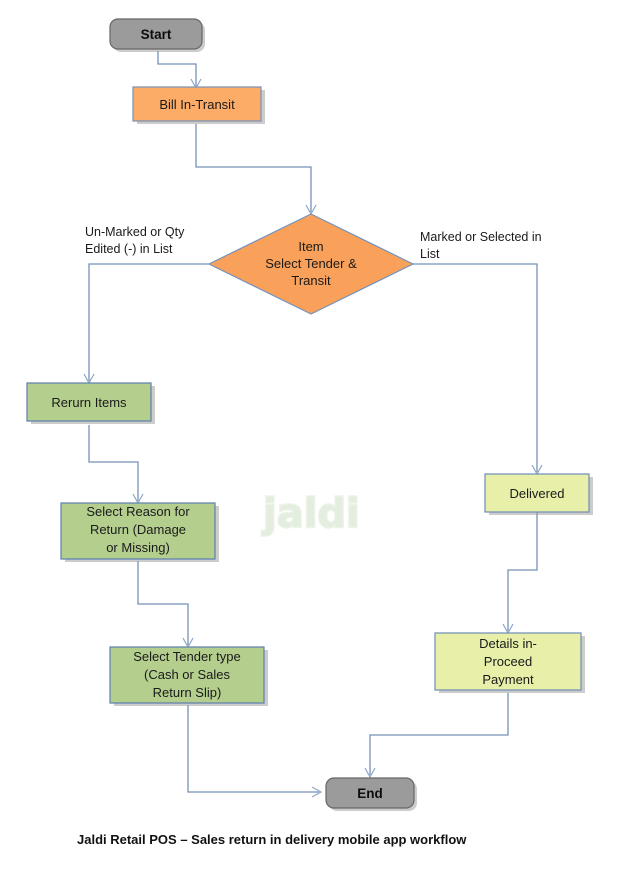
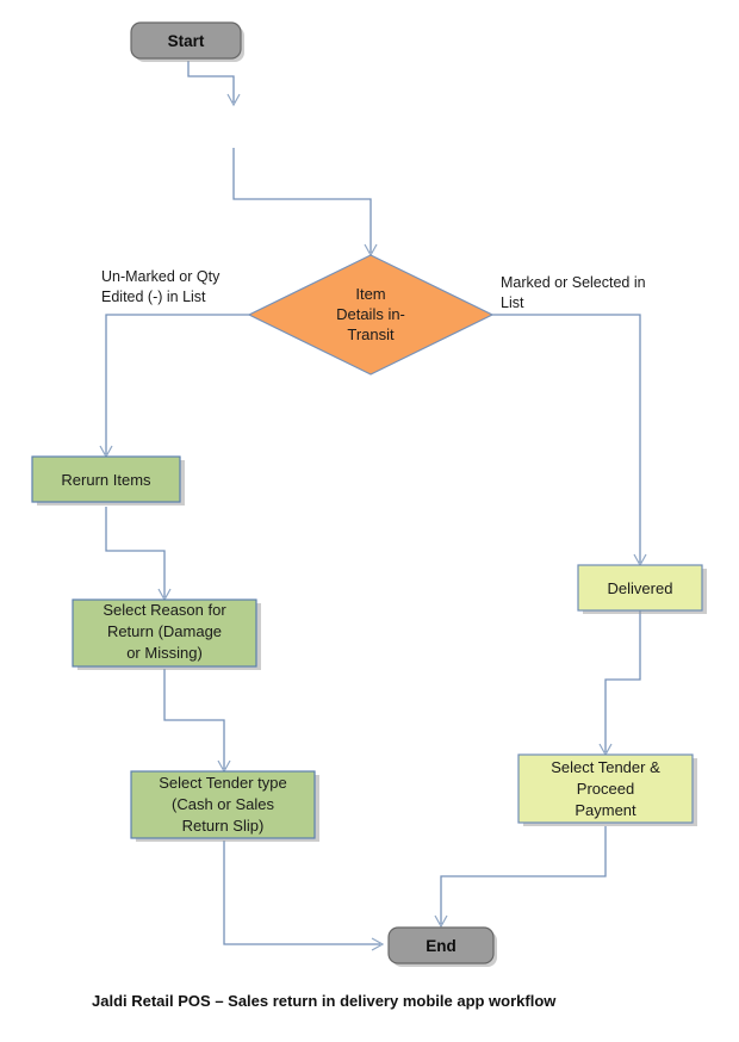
- jaldi
  Start
- Bill In-Transit
  Item
- Select Tender &
+ Details in-
  Transit
  Un-Marked or Qty
  Edited (-) in List
  Marked or Selected in
  List
  Rerurn Items
  Select Reason for
  Return (Damage
  or Missing)
  Select Tender type
  (Cash or Sales
  Return Slip)
  Delivered
- Details in-
+ Select Tender &
  Proceed
  Payment
  End
  Jaldi Retail POS – Sales return in delivery mobile app workflow
